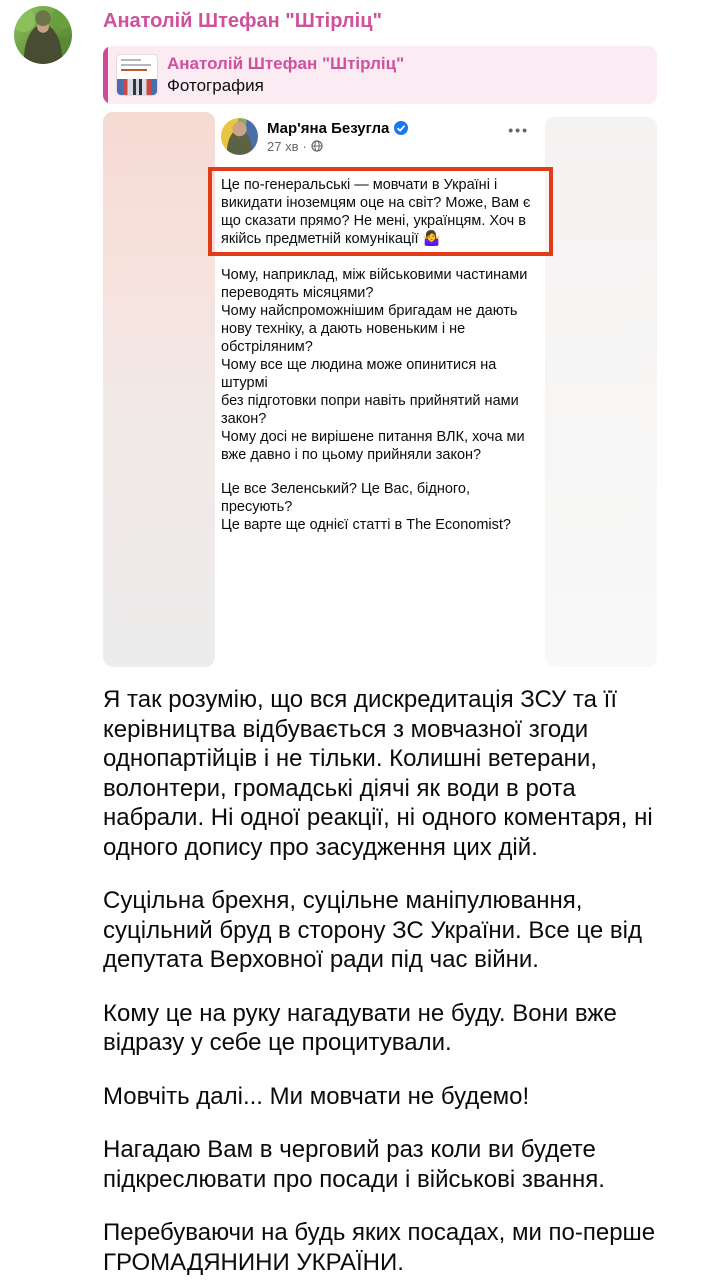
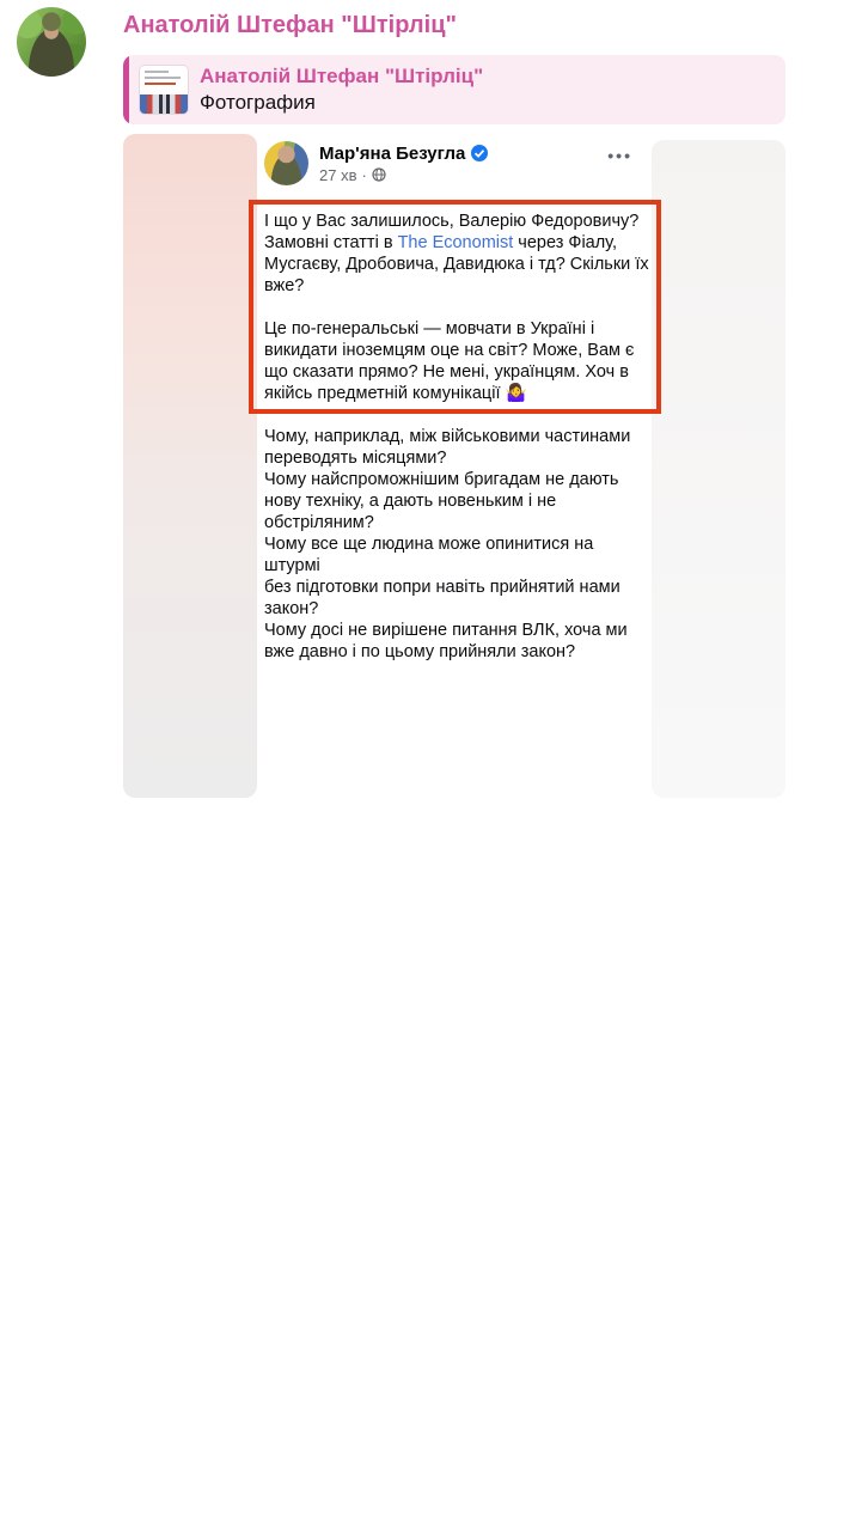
  Анатолій Штефан "Штірліц"
  Анатолій Штефан "Штірліц"
  Фотография
  Мар'яна Безугла
  27 хв
  ·
  •••
+ І що у Вас залишилось, Валерію Федоровичу?
+ Замовні статті в The Economist через Фіалу,
+ Мусгаєву, Дробовича, Давидюка і тд? Скільки їх
+ вже?
  Це по-генеральські — мовчати в Україні і
  викидати іноземцям оце на світ? Може, Вам є
  що сказати прямо? Не мені, українцям. Хоч в
  якійсь предметній комунікації 🤷‍♀️
  Чому, наприклад, між військовими частинами
  переводять місяцями?
  Чому найспроможнішим бригадам не дають
  нову техніку, а дають новеньким і не
  обстріляним?
  Чому все ще людина може опинитися на штурмі
  без підготовки попри навіть прийнятий нами
  закон?
  Чому досі не вирішене питання ВЛК, хоча ми
  вже давно і по цьому прийняли закон?
- Це все Зеленський? Це Вас, бідного, пресують?
- Це варте ще однієї статті в The Economist?
- Я так розумію, що вся дискредитація ЗСУ та її
- керівництва відбувається з мовчазної згоди
- однопартійців і не тільки. Колишні ветерани,
- волонтери, громадські діячі як води в рота
- набрали. Ні одної реакції, ні одного коментаря, ні
- одного допису про засудження цих дій.
- Суцільна брехня, суцільне маніпулювання,
- суцільний бруд в сторону ЗС України. Все це від
- депутата Верховної ради під час війни.
- Кому це на руку нагадувати не буду. Вони вже
- відразу у себе це процитували.
- Мовчіть далі... Ми мовчати не будемо!
- Нагадаю Вам в черговий раз коли ви будете
- підкреслювати про посади і військові звання.
- Перебуваючи на будь яких посадах, ми по-перше
- ГРОМАДЯНИНИ УКРАЇНИ.
